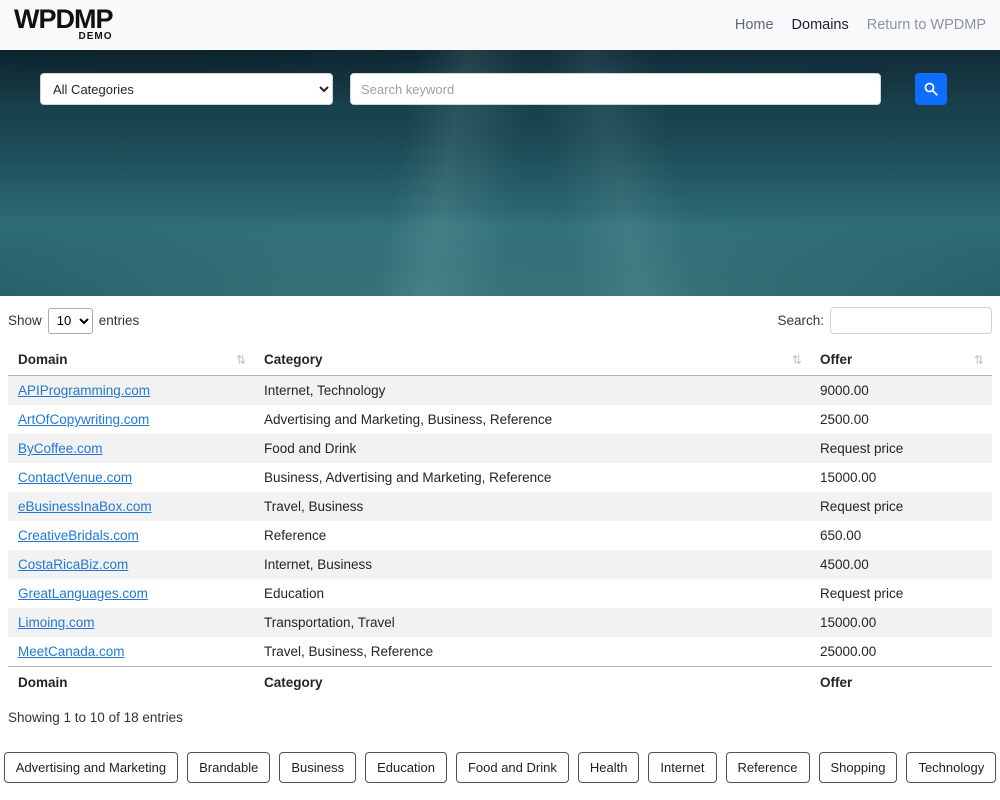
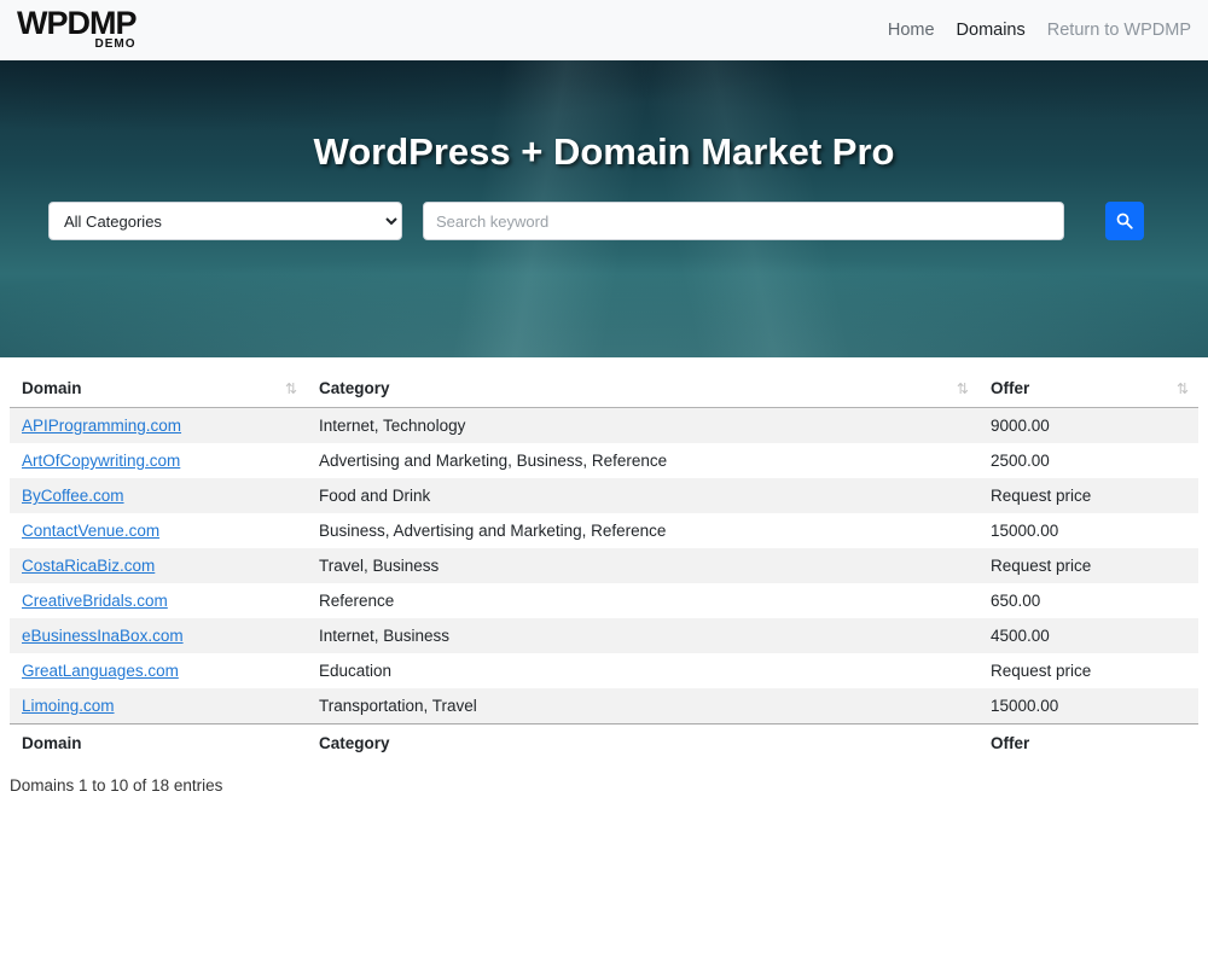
  WPDMP
  DEMO
  Home
  Domains
  Return to WPDMP
+ WordPress + Domain Market Pro
  All Categories
  Search keyword
- Show
- 10
- entries
- Search:
  Domain ⇅	Category ⇅	Offer ⇅
  APIProgramming.com	Internet, Technology	9000.00
  ArtOfCopywriting.com	Advertising and Marketing, Business, Reference	2500.00
  ByCoffee.com	Food and Drink	Request price
  ContactVenue.com	Business, Advertising and Marketing, Reference	15000.00
- eBusinessInaBox.com	Travel, Business	Request price
+ CostaRicaBiz.com	Travel, Business	Request price
  CreativeBridals.com	Reference	650.00
- CostaRicaBiz.com	Internet, Business	4500.00
+ eBusinessInaBox.com	Internet, Business	4500.00
  GreatLanguages.com	Education	Request price
  Limoing.com	Transportation, Travel	15000.00
- MeetCanada.com	Travel, Business, Reference	25000.00
  Domain	Category	Offer
- Showing 1 to 10 of 18 entries
+ Domains 1 to 10 of 18 entries
- Advertising and Marketing
- Brandable
- Business
- Education
- Food and Drink
- Health
- Internet
- Reference
- Shopping
- Technology
